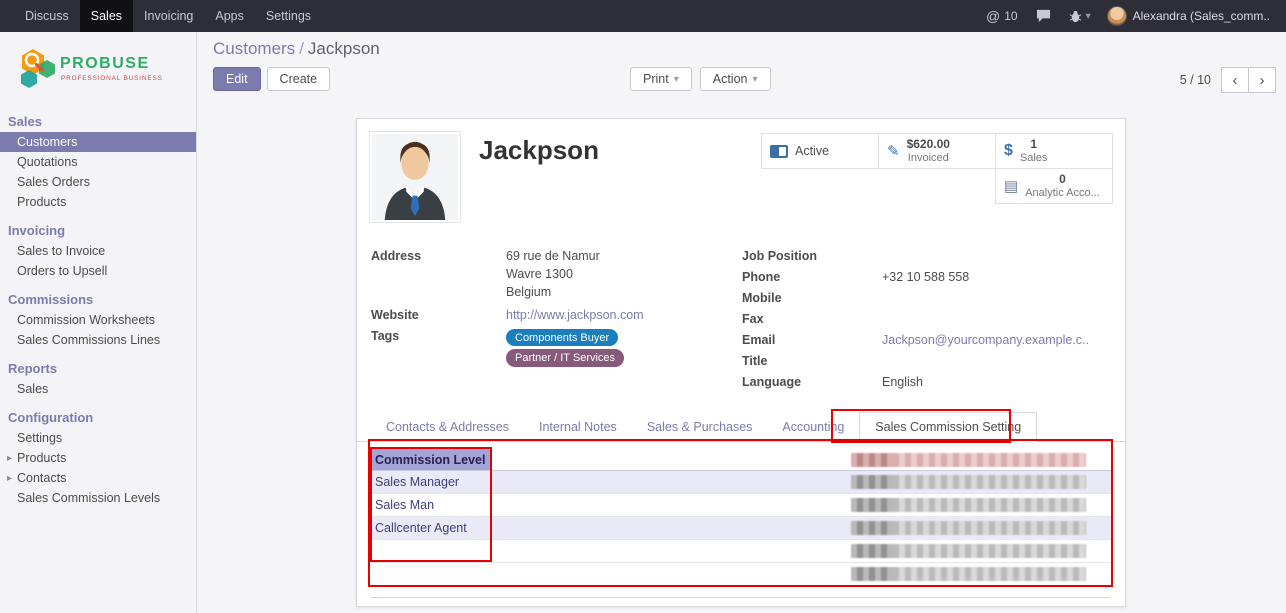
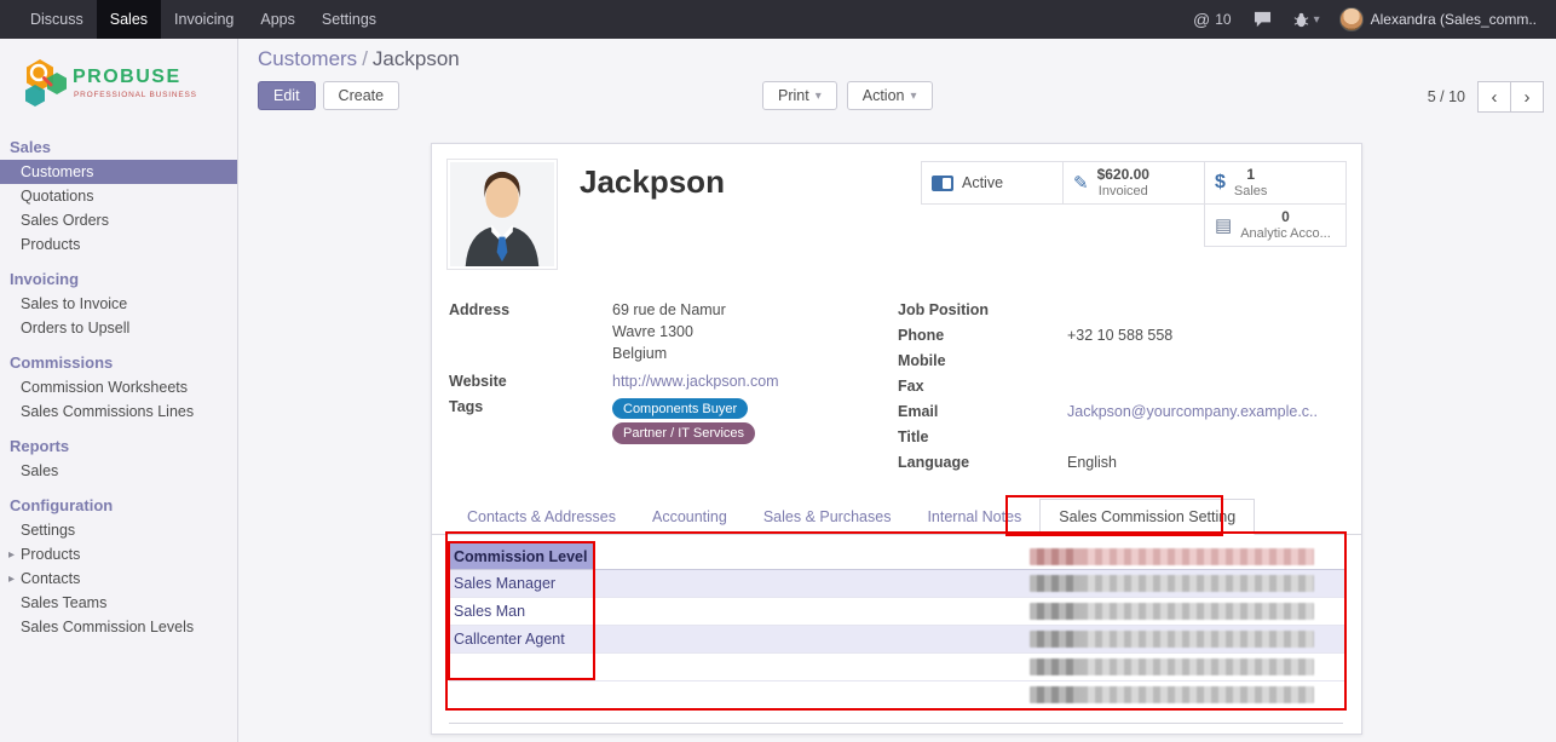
  Discuss
  Sales
  Invoicing
  Apps
  Settings
  @
  10
  ▾
  Alexandra (Sales_comm..
  PROBUSE
  Sales
  Customers
  Quotations
  Sales Orders
  Products
  Invoicing
  Sales to Invoice
  Orders to Upsell
  Commissions
  Commission Worksheets
  Sales Commissions Lines
  Reports
  Sales
  Configuration
  Settings
  ▸
  Products
  ▸
  Contacts
+ Sales Teams
  Sales Commission Levels
  Customers / Jackpson
  Edit
  Create
  Print
  ▾
  Action
  ▾
  5 / 10
  ‹
  ›
  Jackpson
  Active
  ✎
  $620.00
  Invoiced
  $
  1
  Sales
  ▤
  0
  Analytic Acco...
  Address
  69 rue de Namur
  Wavre 1300
  Belgium
  Website
  http://www.jackpson.com
  Tags
  Components Buyer
  Partner / IT Services
  Job Position
  Phone
  +32 10 588 558
  Mobile
  Fax
  Email
  Jackpson@yourcompany.example.c..
  Title
  Language
  English
  Contacts & Addresses
- Internal Notes
+ Accounting
  Sales & Purchases
- Accounting
+ Internal Notes
  Sales Commission Setting
  Commission Level
  Sales Manager
  Sales Man
  Callcenter Agent
